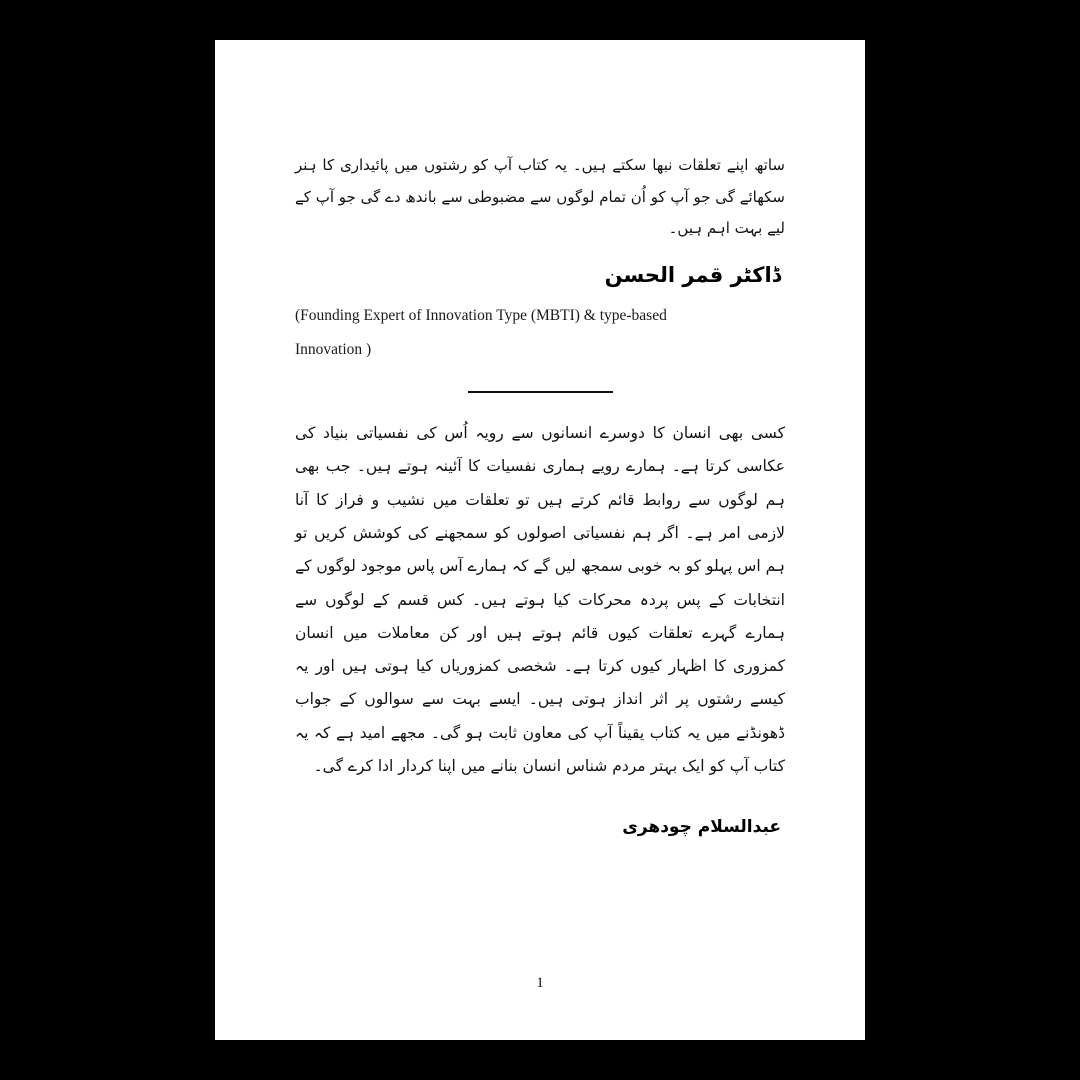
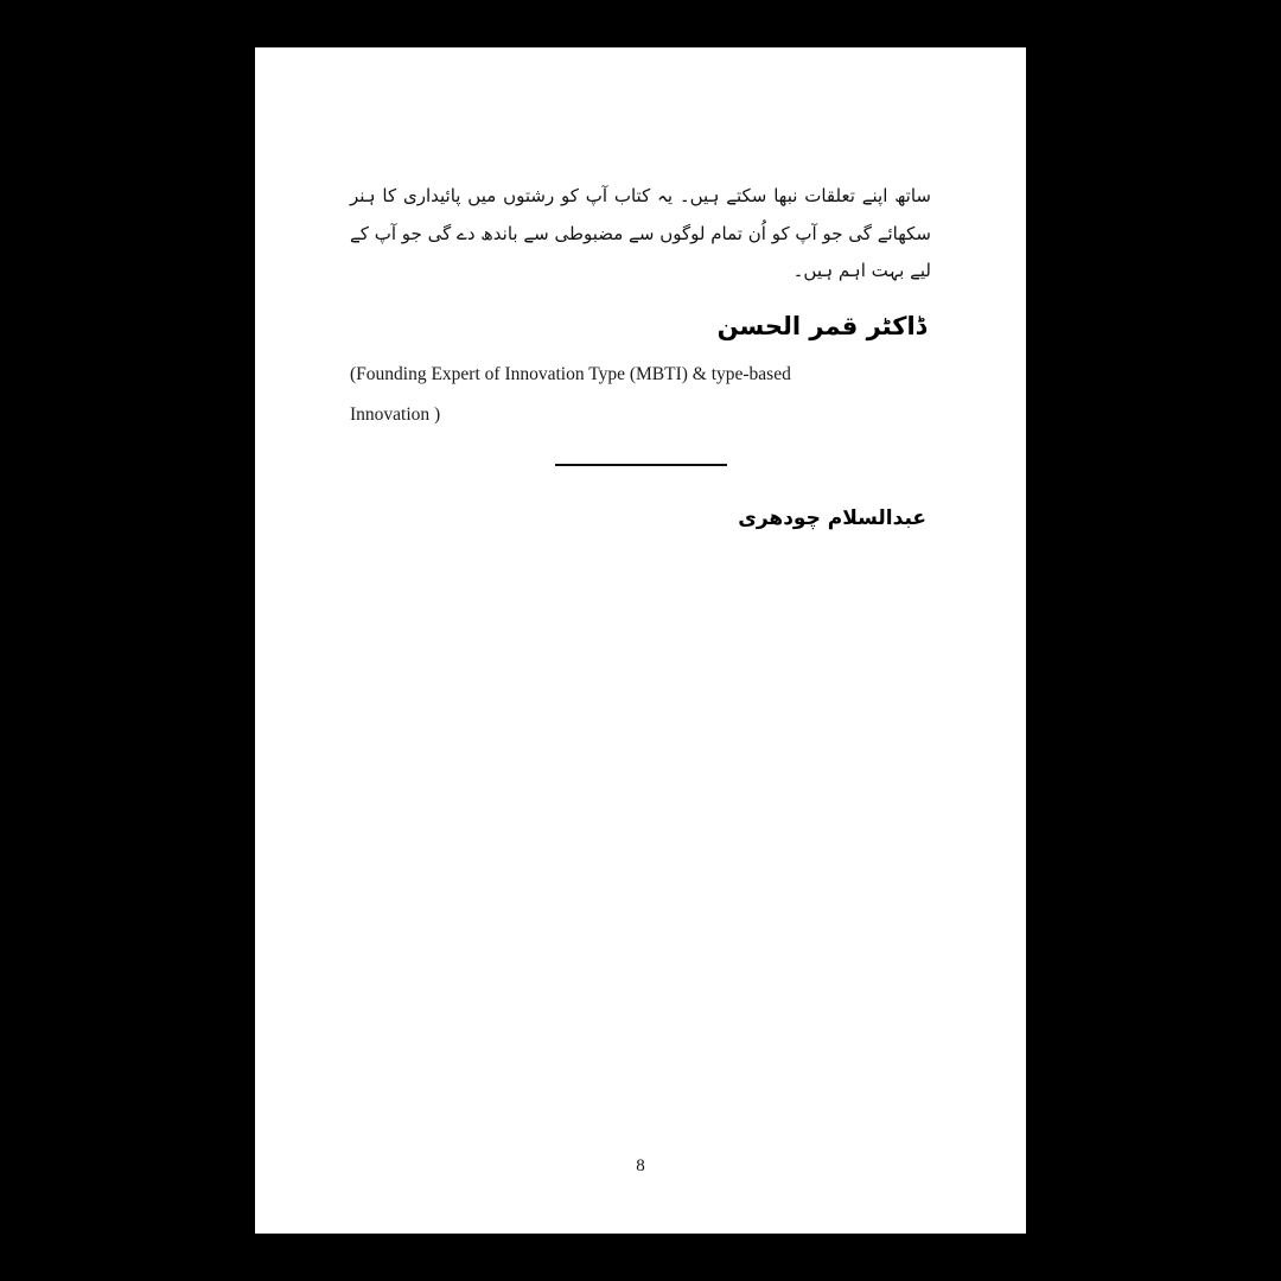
  ساتھ اپنے تعلقات نبھا سکتے ہیں۔ یہ کتاب آپ کو رشتوں میں پائیداری کا ہنر سکھائے گی جو آپ کو اُن تمام لوگوں سے مضبوطی سے باندھ دے گی جو آپ کے لیے بہت اہم ہیں۔
  ڈاکٹر قمر الحسن
  (Founding Expert of Innovation Type (MBTI) & type-based
  Innovation )
- کسی بھی انسان کا دوسرے انسانوں سے رویہ اُس کی نفسیاتی بنیاد کی عکاسی کرتا ہے۔ ہمارے رویے ہماری نفسیات کا آئینہ ہوتے ہیں۔ جب بھی ہم لوگوں سے روابط قائم کرتے ہیں تو تعلقات میں نشیب و فراز کا آنا لازمی امر ہے۔ اگر ہم نفسیاتی اصولوں کو سمجھنے کی کوشش کریں تو ہم اس پہلو کو بہ خوبی سمجھ لیں گے کہ ہمارے آس پاس موجود لوگوں کے انتخابات کے پس پردہ محرکات کیا ہوتے ہیں۔ کس قسم کے لوگوں سے ہمارے گہرے تعلقات کیوں قائم ہوتے ہیں اور کن معاملات میں انسان کمزوری کا اظہار کیوں کرتا ہے۔ شخصی کمزوریاں کیا ہوتی ہیں اور یہ کیسے رشتوں پر اثر انداز ہوتی ہیں۔ ایسے بہت سے سوالوں کے جواب ڈھونڈنے میں یہ کتاب یقیناً آپ کی معاون ثابت ہو گی۔ مجھے امید ہے کہ یہ کتاب آپ کو ایک بہتر مردم شناس انسان بنانے میں اپنا کردار ادا کرے گی۔
  عبدالسلام چودھری
- 1
+ 8
